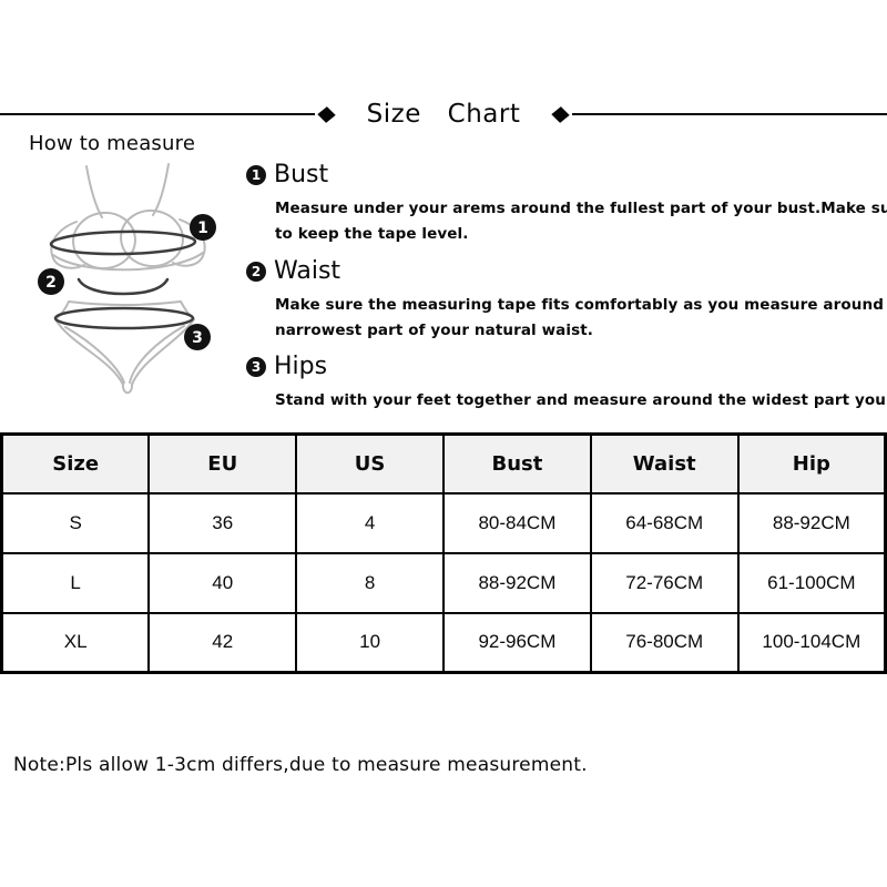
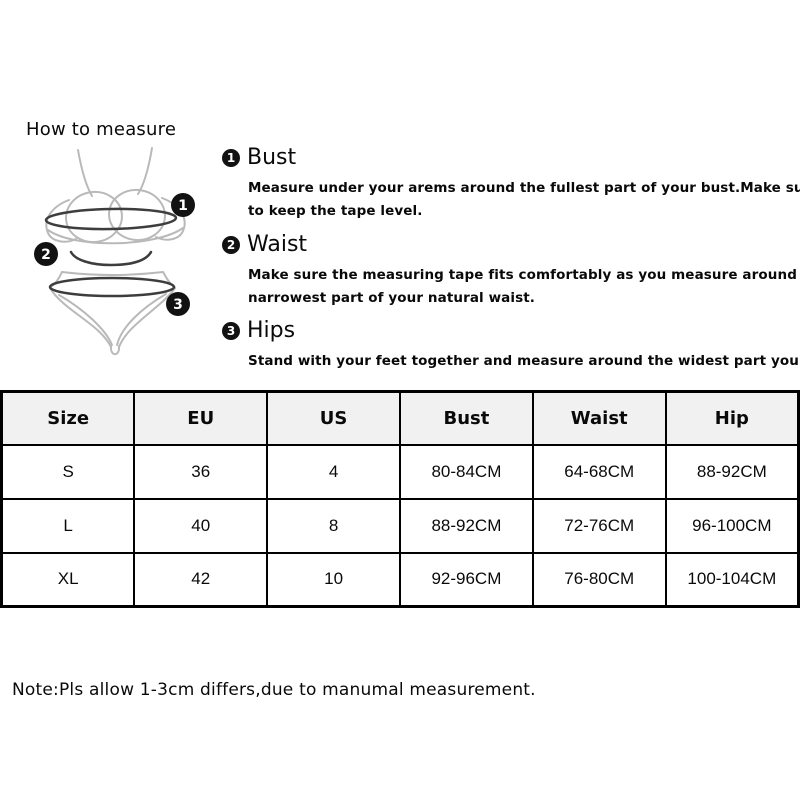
- Size Chart
  How to measure
  1
  2
  3
  1
  Bust
  Measure under your arems around the fullest part of your bust.Make su
  to keep the tape level.
  2
  Waist
  Make sure the measuring tape fits comfortably as you measure around
  narrowest part of your natural waist.
  3
  Hips
  Stand with your feet together and measure around the widest part you
  Size	EU	US	Bust	Waist	Hip
  S	36	4	80-84CM	64-68CM	88-92CM
- L	40	8	88-92CM	72-76CM	61-100CM
+ L	40	8	88-92CM	72-76CM	96-100CM
  XL	42	10	92-96CM	76-80CM	100-104CM
- Note:Pls allow 1-3cm differs,due to measure measurement.
+ Note:Pls allow 1-3cm differs,due to manumal measurement.
